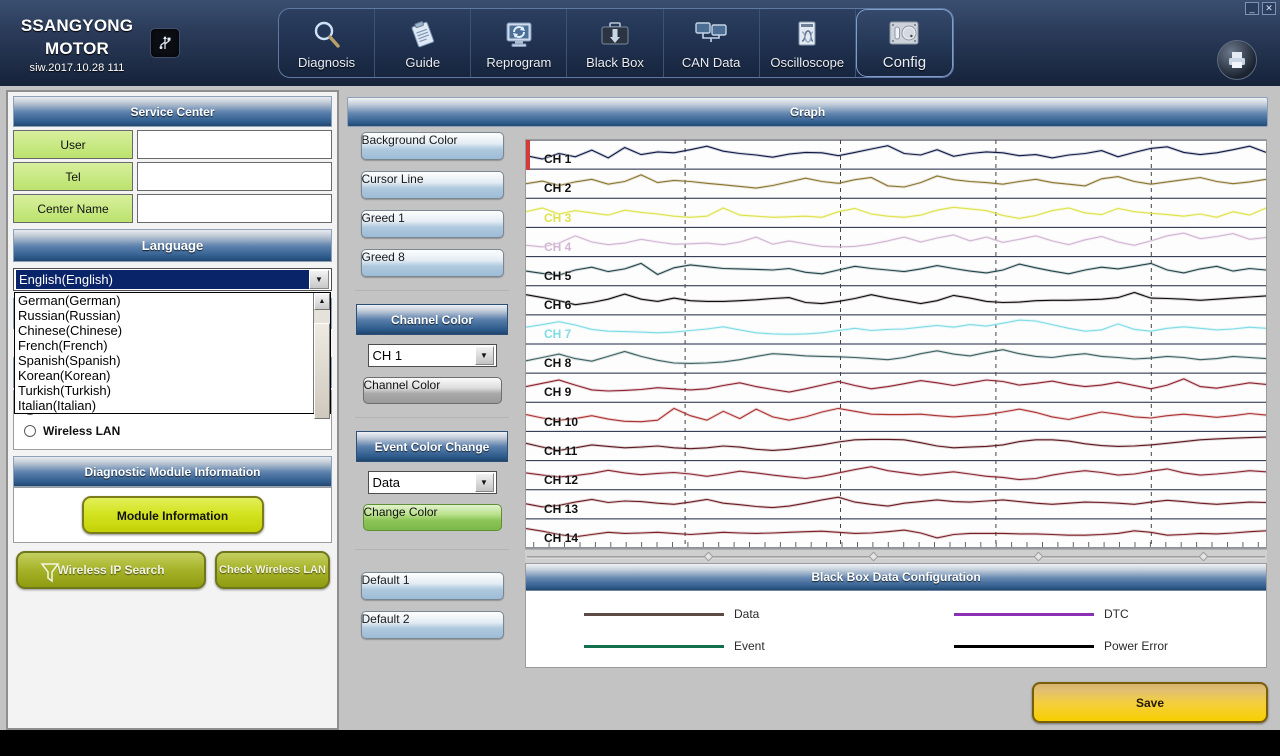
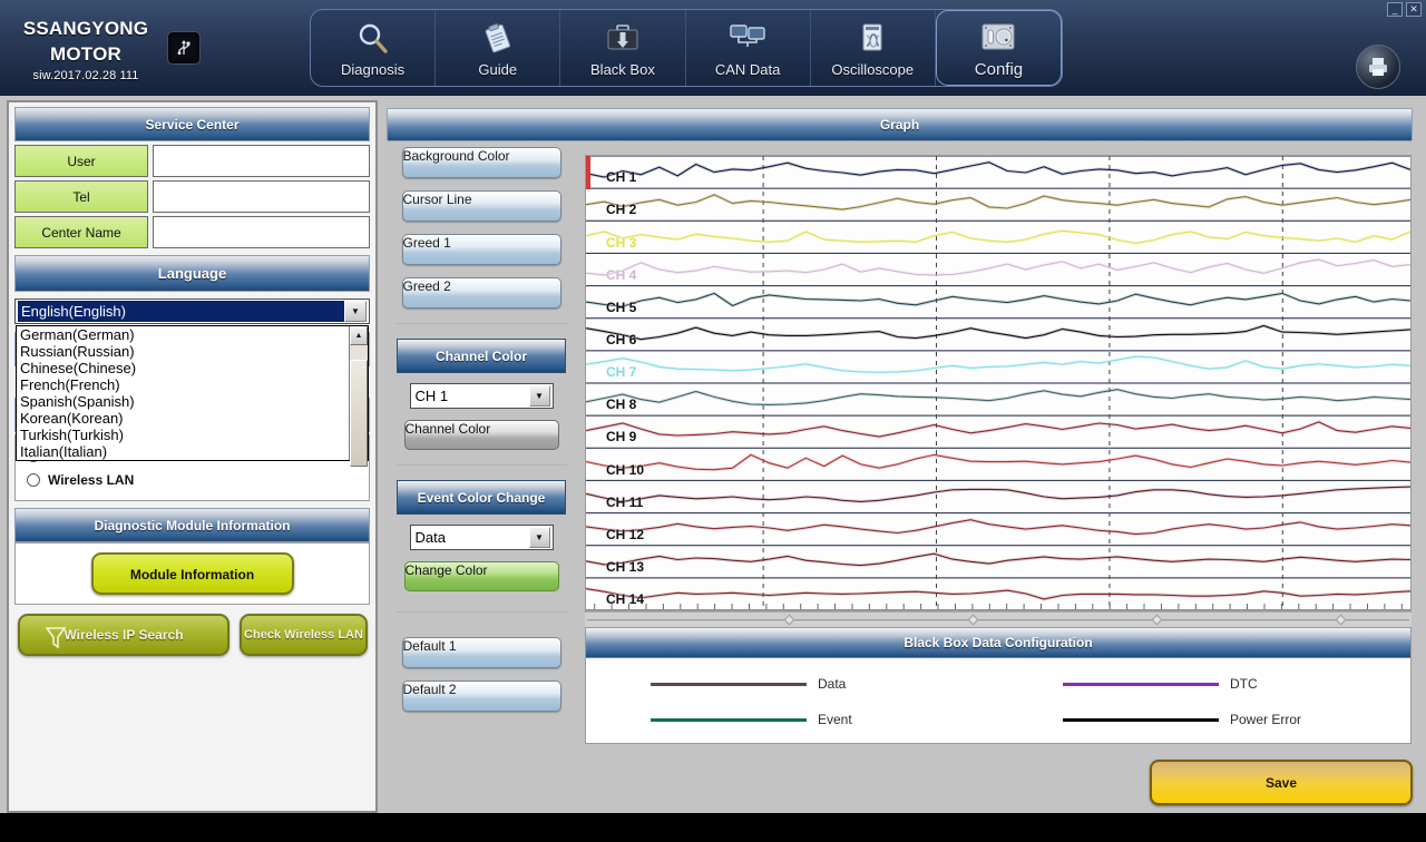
  SSANGYONG
  MOTOR
- siw.2017.10.28 111
+ siw.2017.02.28 111
  Diagnosis
  Guide
- Reprogram
  Black Box
  CAN Data
  Oscilloscope
  Config
  _
  ✕
  Service Center
  User
  Tel
  Center Name
  Language
  English(English)
  ▼
  German(German)
  Russian(Russian)
  Chinese(Chinese)
  French(French)
  Spanish(Spanish)
  Korean(Korean)
  Turkish(Turkish)
  Italian(Italian)
  Wireless LAN
  Diagnostic Module Information
  Module Information
  Wireless IP Search
  Check Wireless LAN
  Background Color
  Cursor Line
  Greed 1
- Greed 8
+ Greed 2
  Channel Color
  CH 1
  ▼
  Channel Color
  Event Color Change
  Data
  ▼
  Change Color
  Default 1
  Default 2
  Graph
  CH 1
  CH 2
  CH 3
  CH 4
  CH 5
  CH 6
  CH 7
  CH 8
  CH 9
  CH 10
  CH 11
  CH 12
  CH 13
  CH 14
  Black Box Data Configuration
  Data
  DTC
  Event
  Power Error
  Save
